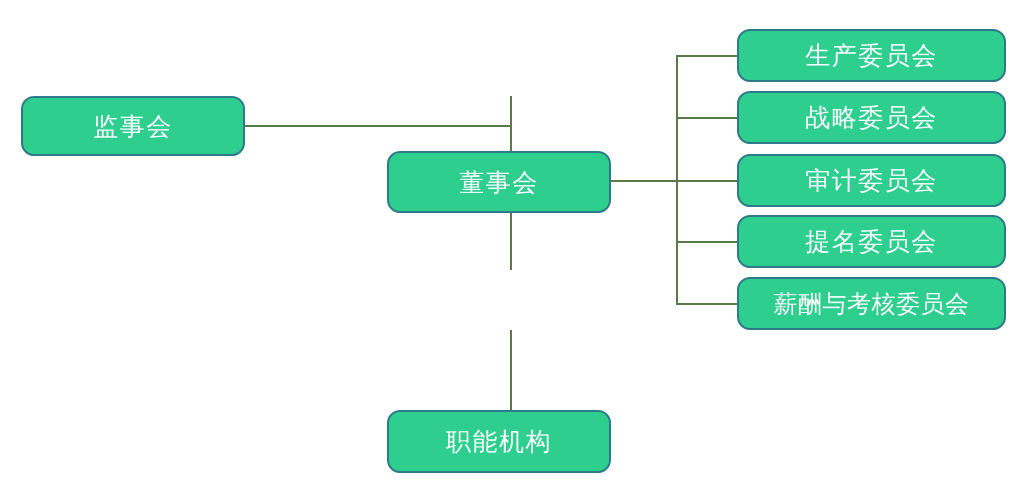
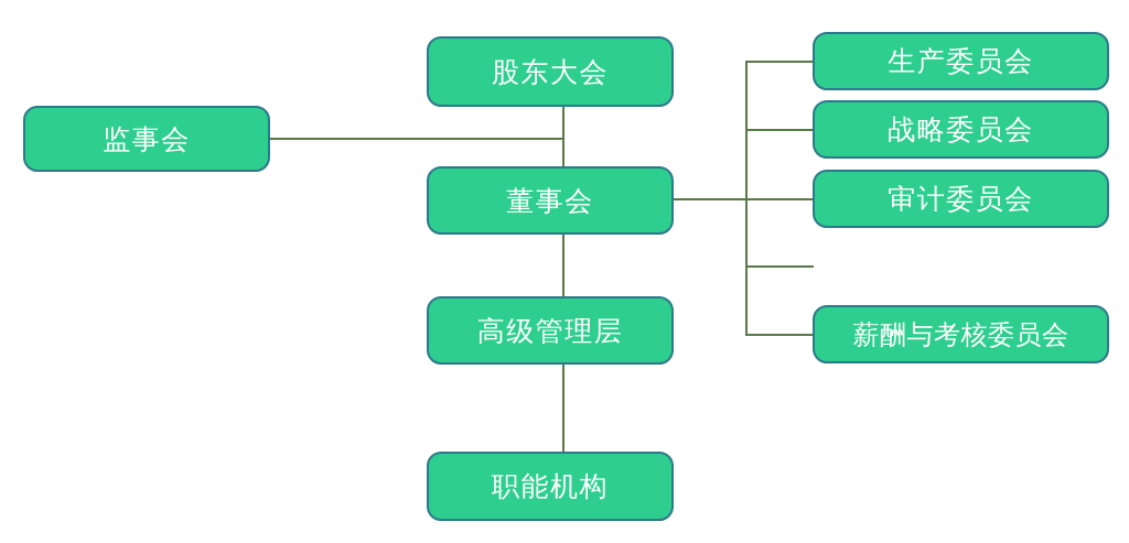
+ 股东大会
  董事会
+ 高级管理层
  职能机构
  监事会
  生产委员会
  战略委员会
  审计委员会
- 提名委员会
  薪酬与考核委员会
